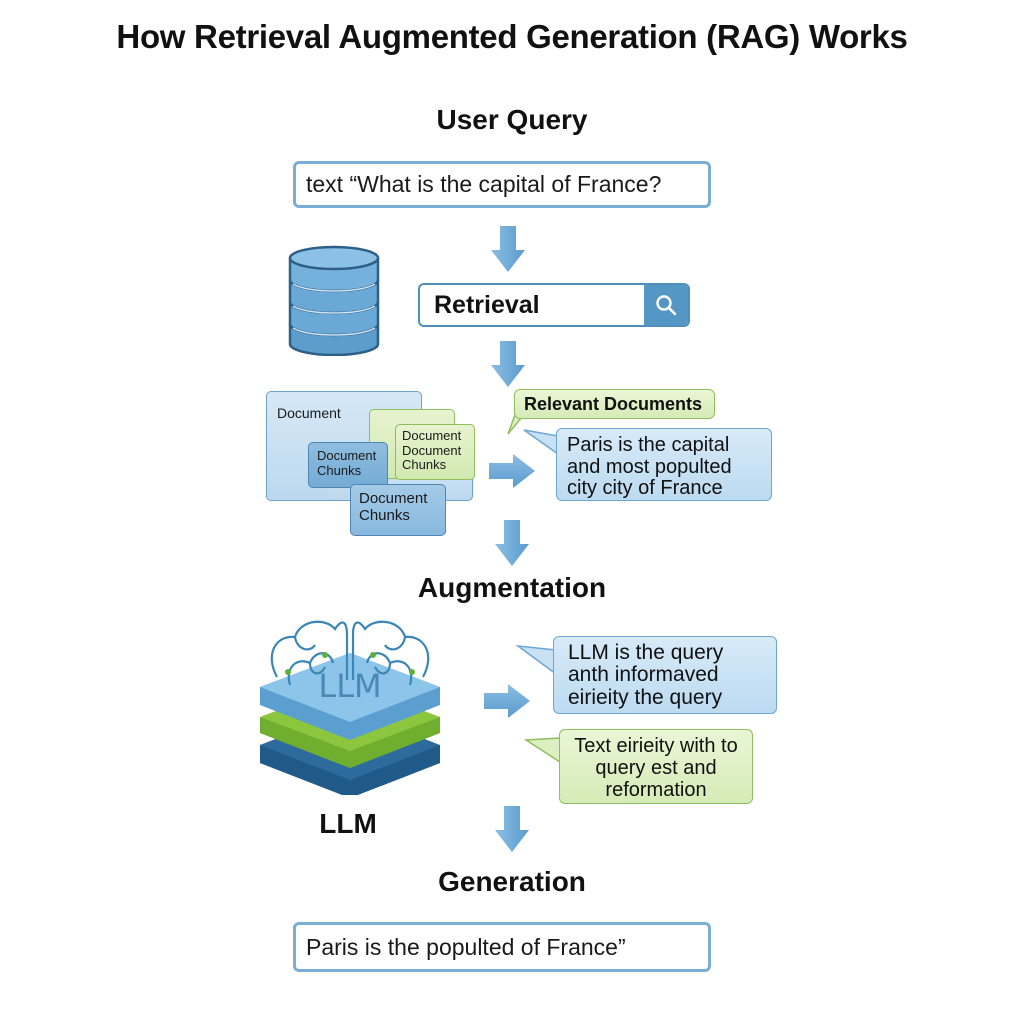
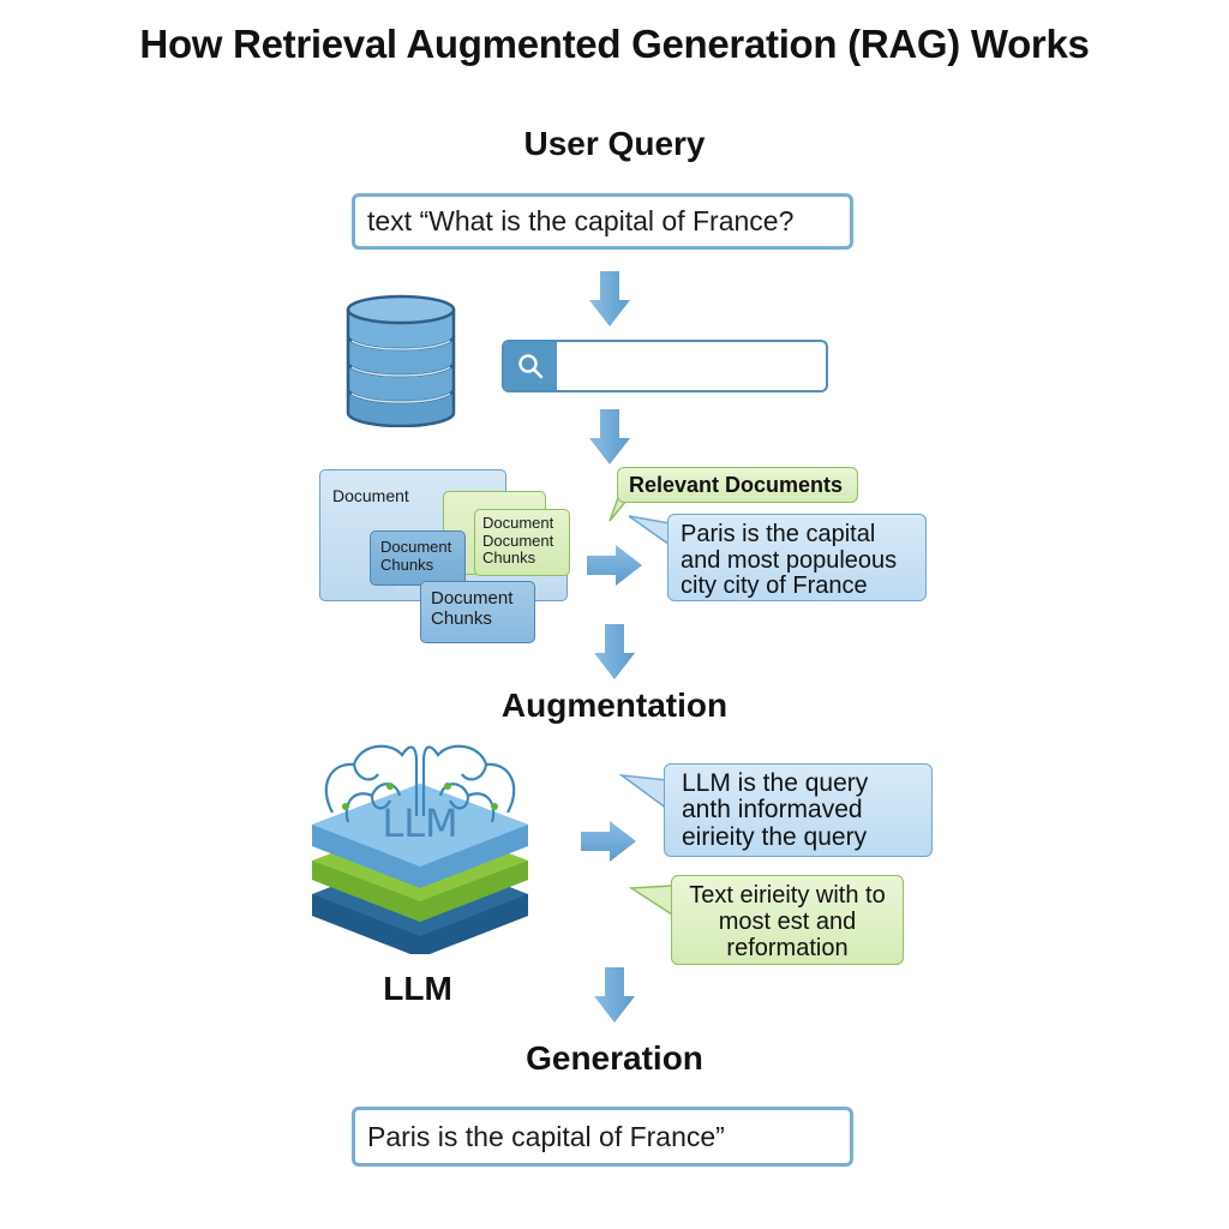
  How Retrieval Augmented Generation (RAG) Works
  User Query
  text “What is the capital of France?
- Retrieval
  Document
  Document Chunks
  Document Document Chunks
  Document Chunks
  Relevant Documents
- Paris is the capital and most populted city city of France
+ Paris is the capital and most populeous city city of France
  Augmentation
  LLM
  LLM
  LLM is the query anth informaved eirieity the query
- Text eirieity with to query est and reformation
+ Text eirieity with to most est and reformation
  Generation
- Paris is the populted of France”
+ Paris is the capital of France”
